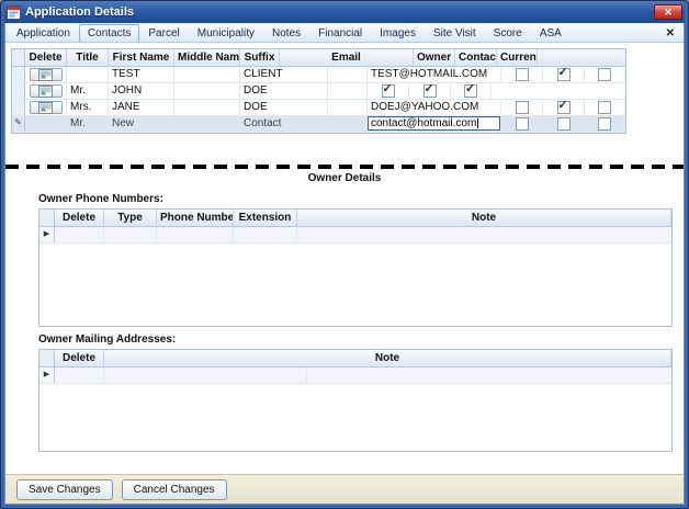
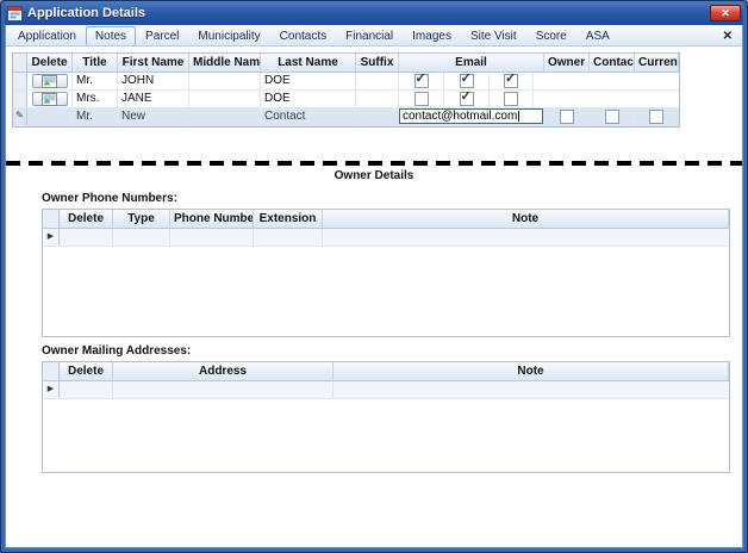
  Application Details
  ✕
  Application
- Contacts
+ Notes
  Parcel
  Municipality
- Notes
+ Contacts
  Financial
  Images
  Site Visit
  Score
  ASA
  ✕
  Delete
  Title
  First Name
  Middle Nam
+ Last Name
  Suffix
  Email
  Owner
  Contac
  Curren
- TEST
- CLIENT
- TEST@HOTMAIL.COM
  Mr.
  JOHN
  DOE
  Mrs.
  JANE
  DOE
- DOEJ@YAHOO.COM
  ✎
  Mr.
  New
  Contact
  contact@hotmail.com
  Owner Details
  Owner Phone Numbers:
  Delete
  Type
  Phone Numbe
  Extension
  Note
  Owner Mailing Addresses:
  Delete
+ Address
  Note
- Save Changes
- Cancel Changes
